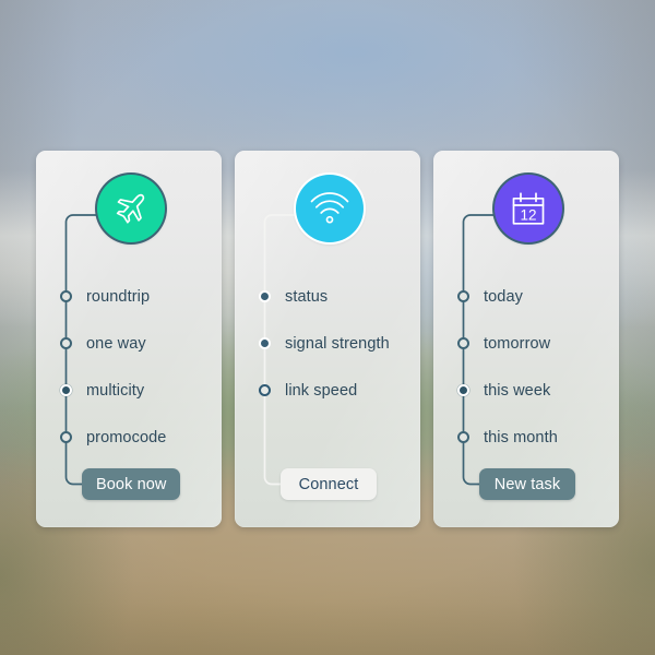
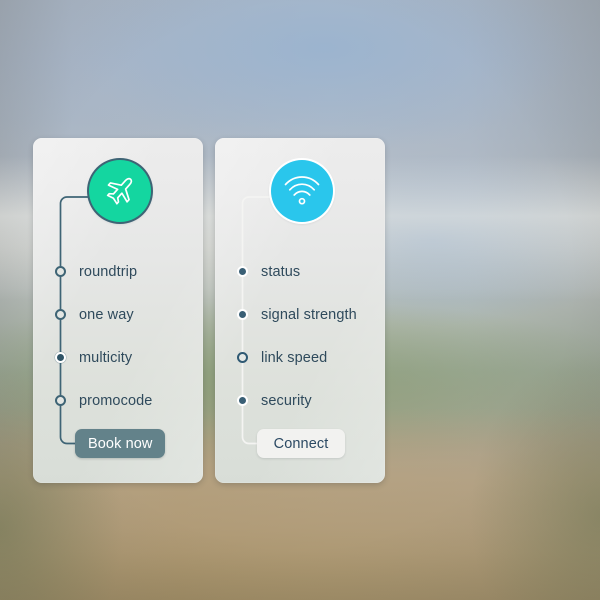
  roundtrip
  one way
  multicity
  promocode
  Book now
  status
  signal strength
  link speed
+ security
  Connect
- 12
- today
- tomorrow
- this week
- this month
- New task
